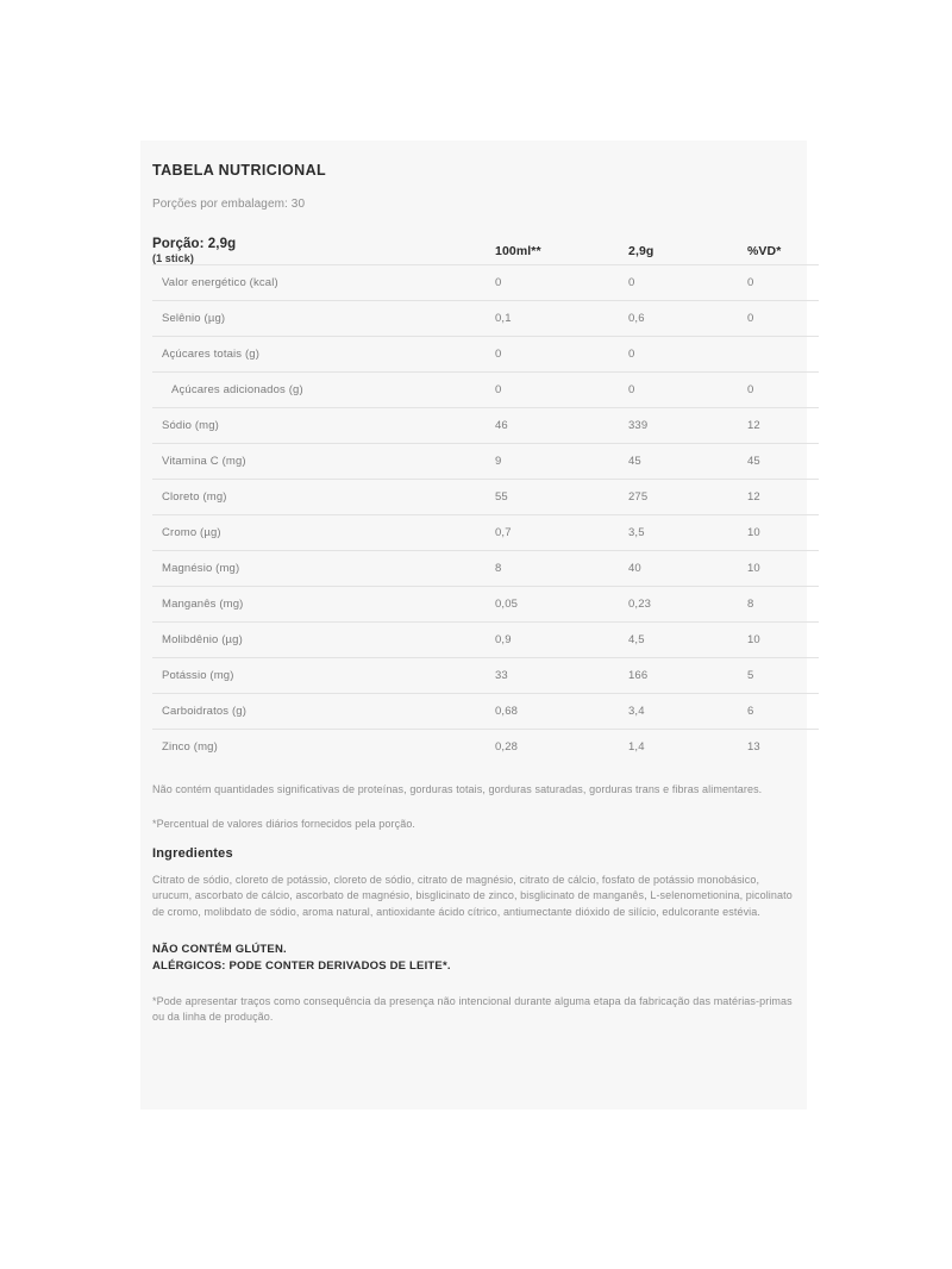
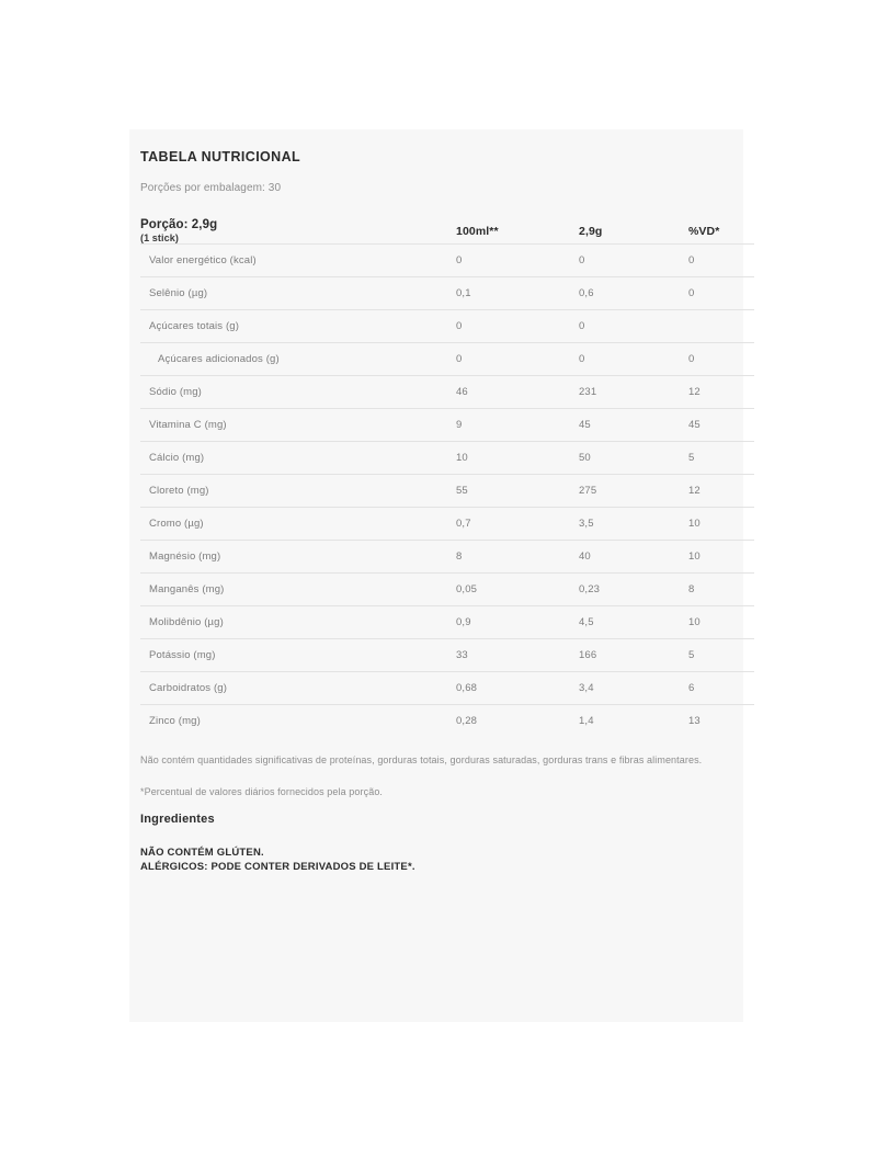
  TABELA NUTRICIONAL
  Porções por embalagem: 30
  Porção: 2,9g (1 stick)	100ml**	2,9g	%VD*
  Valor energético (kcal)	0	0	0
  Selênio (µg)	0,1	0,6	0
  Açúcares totais (g)	0	0
  Açúcares adicionados (g)	0	0	0
- Sódio (mg)	46	339	12
+ Sódio (mg)	46	231	12
  Vitamina C (mg)	9	45	45
+ Cálcio (mg)	10	50	5
  Cloreto (mg)	55	275	12
  Cromo (µg)	0,7	3,5	10
  Magnésio (mg)	8	40	10
  Manganês (mg)	0,05	0,23	8
  Molibdênio (µg)	0,9	4,5	10
  Potássio (mg)	33	166	5
  Carboidratos (g)	0,68	3,4	6
  Zinco (mg)	0,28	1,4	13
  Não contém quantidades significativas de proteínas, gorduras totais, gorduras saturadas, gorduras trans e fibras alimentares.
  *Percentual de valores diários fornecidos pela porção.
  Ingredientes
- Citrato de sódio, cloreto de potássio, cloreto de sódio, citrato de magnésio, citrato de cálcio, fosfato de potássio monobásico, urucum, ascorbato de cálcio, ascorbato de magnésio, bisglicinato de zinco, bisglicinato de manganês, L-selenometionina, picolinato de cromo, molibdato de sódio, aroma natural, antioxidante ácido cítrico, antiumectante dióxido de silício, edulcorante estévia.
  NÃO CONTÉM GLÚTEN.
  ALÉRGICOS: PODE CONTER DERIVADOS DE LEITE*.
- *Pode apresentar traços como consequência da presença não intencional durante alguma etapa da fabricação das matérias-primas ou da linha de produção.
